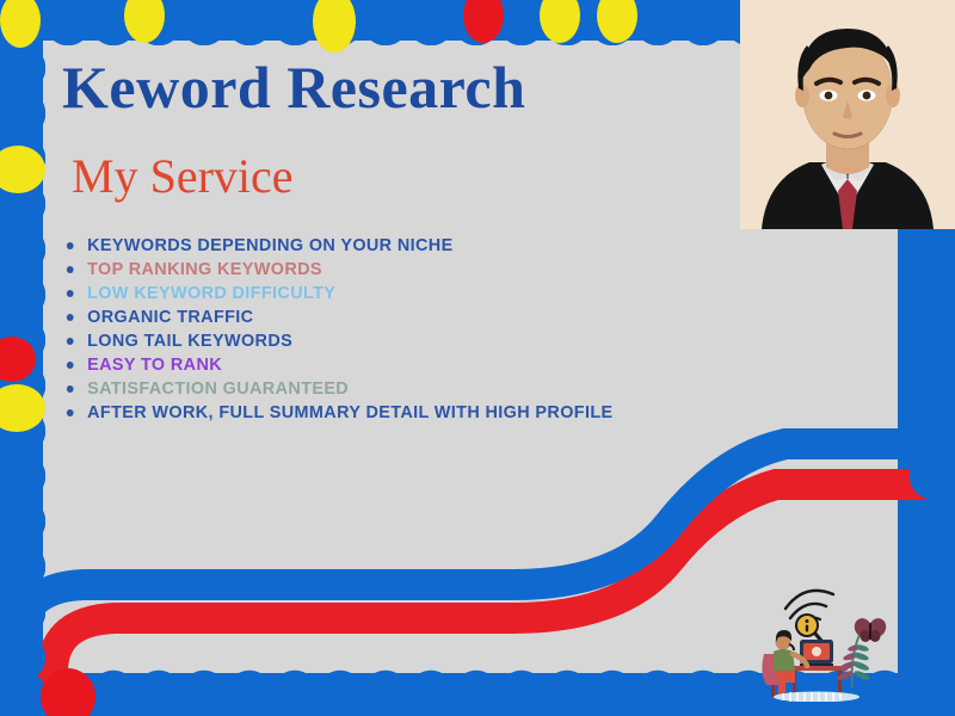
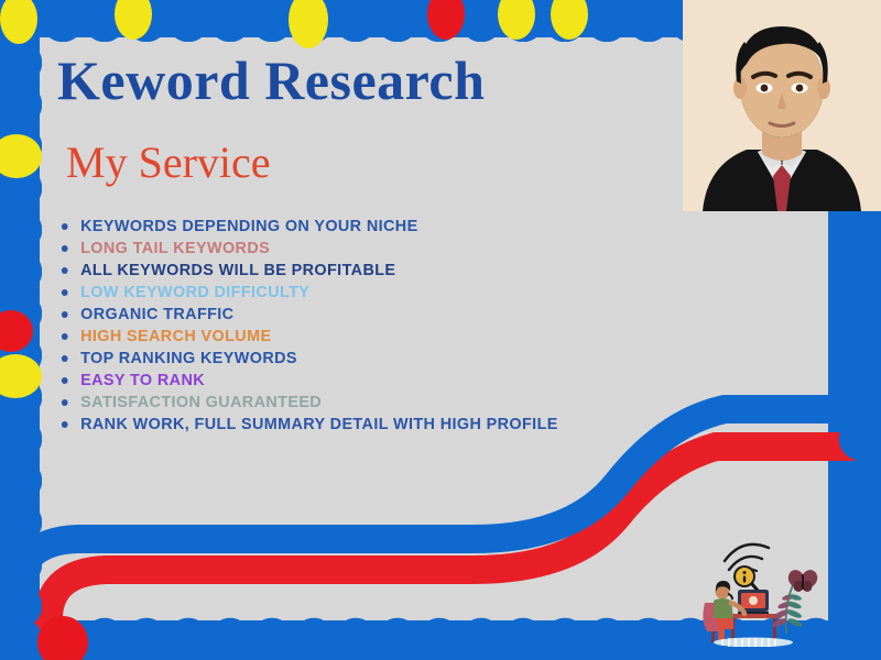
  Keword Research
  My Service
  KEYWORDS DEPENDING ON YOUR NICHE
- TOP RANKING KEYWORDS
+ LONG TAIL KEYWORDS
+ ALL KEYWORDS WILL BE PROFITABLE
  LOW KEYWORD DIFFICULTY
  ORGANIC TRAFFIC
+ HIGH SEARCH VOLUME
- LONG TAIL KEYWORDS
+ TOP RANKING KEYWORDS
  EASY TO RANK
  SATISFACTION GUARANTEED
- AFTER WORK, FULL SUMMARY DETAIL WITH HIGH PROFILE
+ RANK WORK, FULL SUMMARY DETAIL WITH HIGH PROFILE
